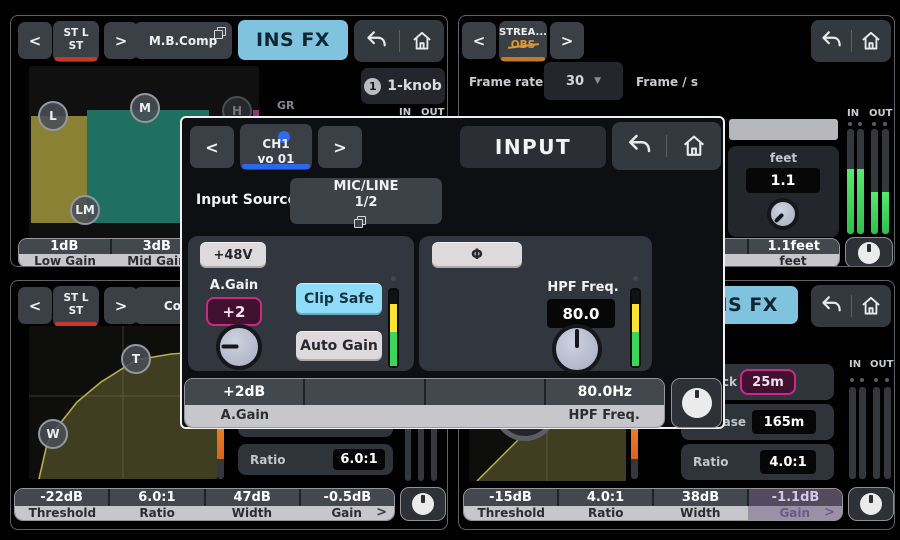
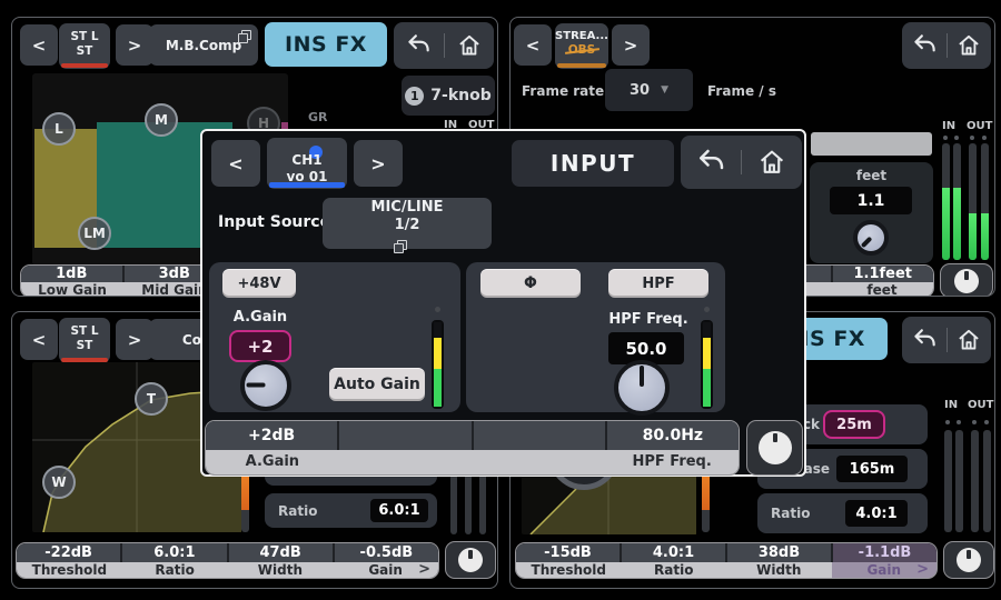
  <
  ST L
  ST
  >
  M.B.Comp
  INS FX
  L
  M
  H
  LM
  GR
  1
- 1-knob
+ 7-knob
  IN
  OUT
  1dB
  3dB
  Low Gain
  Mid Gai
  <
  STREA...
  OBS
  >
  Frame rate
  30
  ▼
  Frame / s
  feet
  1.1
  IN
  OUT
  1.1feet
  feet
  <
  ST L
  ST
  >
  T
  W
  Ratio
  6.0:1
  -22dB
  6.0:1
  47dB
  -0.5dB
  Threshold
  Ratio
  Width
  Gain
  >
  25m
  165m
  Ratio
  4.0:1
  IN
  OUT
  -15dB
  4.0:1
  38dB
  -1.1dB
  Threshold
  Ratio
  Width
  Gain
  >
  <
  CH1
  vo 01
  >
  INPUT
  Input Sourc
  MIC/LINE
  1/2
  +48V
  A.Gain
  +2
- Clip Safe
  Auto Gain
  Φ
+ HPF
  HPF Freq.
- 80.0
+ 50.0
  +2dB
  80.0Hz
  A.Gain
  HPF Freq.
